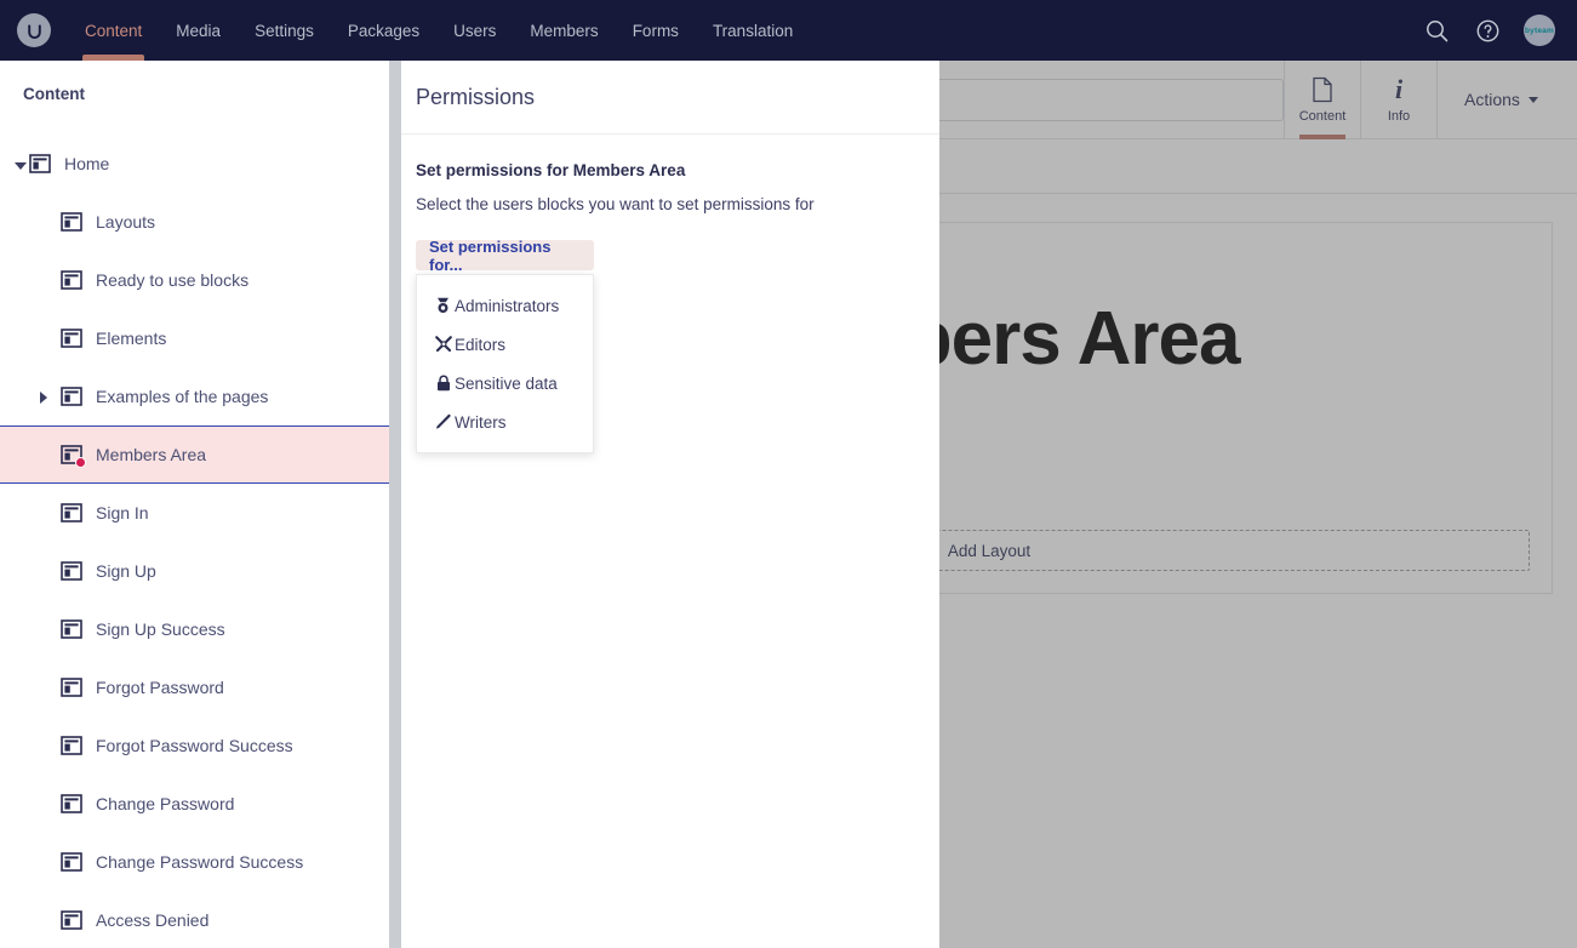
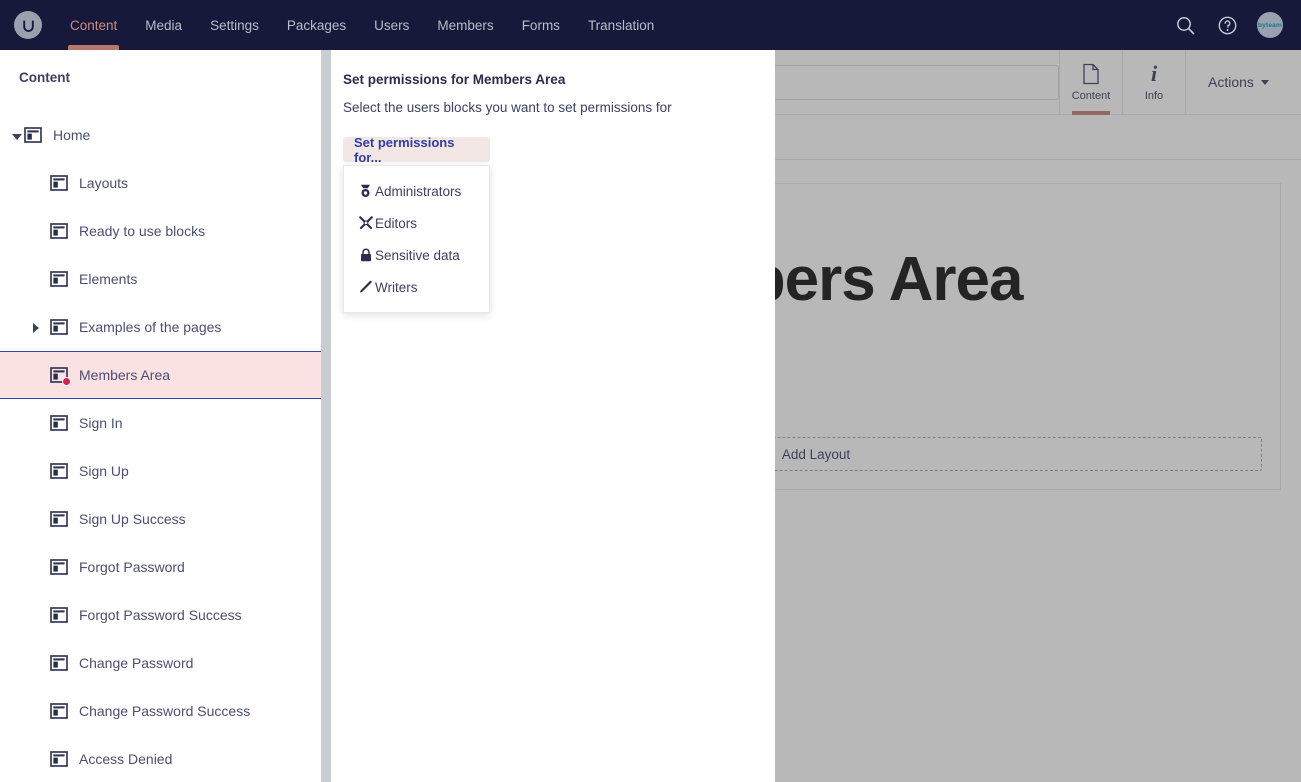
  Content
  Media
  Settings
  Packages
  Users
  Members
  Forms
  Translation
  Content
  Home
  Layouts
  Ready to use blocks
  Elements
  Examples of the pages
  Members Area
  Sign In
  Sign Up
  Sign Up Success
  Forgot Password
  Forgot Password Success
  Change Password
  Change Password Success
  Access Denied
  Content
  i
  Info
  Actions
  Add Layout
- Permissions
  Set permissions for Members Area
  Select the users blocks you want to set permissions for
  Set permissions for...
  Administrators
  Editors
  Sensitive data
  Writers
